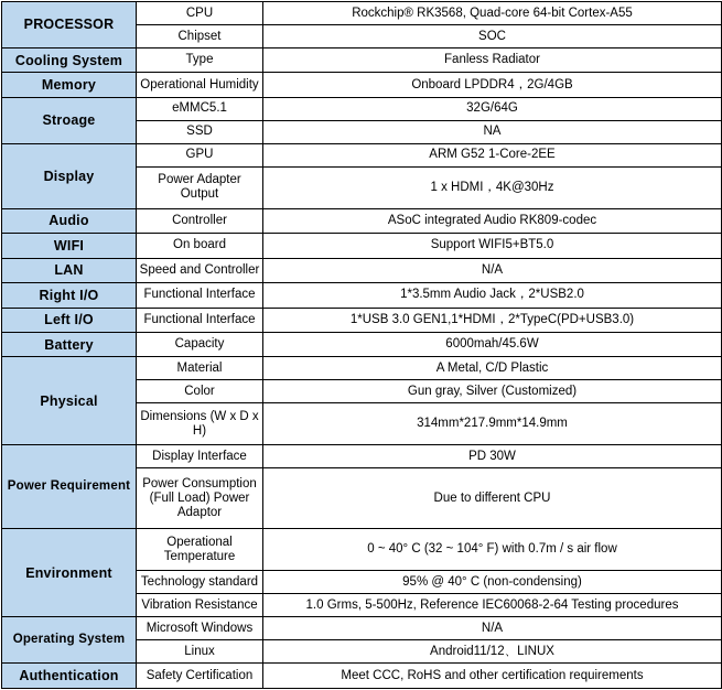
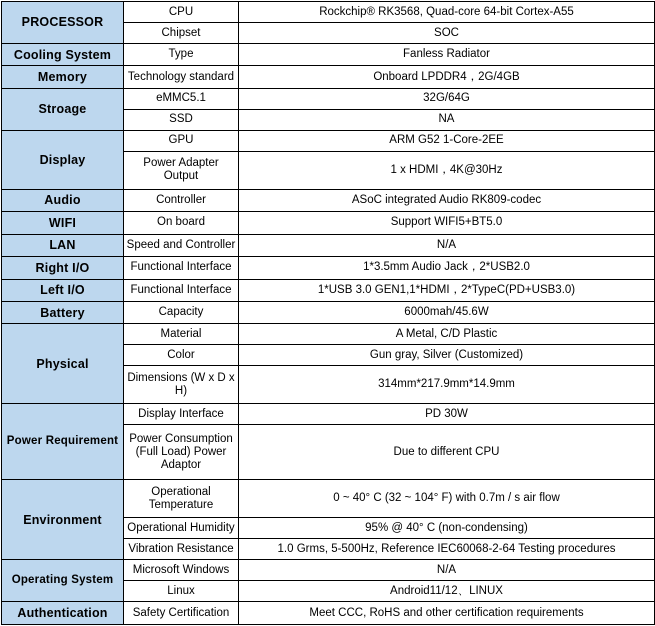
  PROCESSOR	CPU	Rockchip® RK3568, Quad-core 64-bit Cortex-A55
  Chipset	SOC
  Cooling System	Type	Fanless Radiator
- Memory	Operational Humidity	Onboard LPDDR4，2G/4GB
+ Memory	Technology standard	Onboard LPDDR4，2G/4GB
  Stroage	eMMC5.1	32G/64G
  SSD	NA
  Display	GPU	ARM G52 1-Core-2EE
  Power Adapter Output	1 x HDMI，4K@30Hz
  Audio	Controller	ASoC integrated Audio RK809-codec
  WIFI	On board	Support WIFI5+BT5.0
  LAN	Speed and Controller	N/A
  Right I/O	Functional Interface	1*3.5mm Audio Jack，2*USB2.0
  Left I/O	Functional Interface	1*USB 3.0 GEN1,1*HDMI，2*TypeC(PD+USB3.0)
  Battery	Capacity	6000mah/45.6W
  Physical	Material	A Metal, C/D Plastic
  Color	Gun gray, Silver (Customized)
  Dimensions (W x D x H)	314mm*217.9mm*14.9mm
  Power Requirement	Display Interface	PD 30W
  Power Consumption (Full Load) Power Adaptor	Due to different CPU
  Environment	Operational Temperature	0 ~ 40° C (32 ~ 104° F) with 0.7m / s air flow
- Technology standard	95% @ 40° C (non-condensing)
+ Operational Humidity	95% @ 40° C (non-condensing)
  Vibration Resistance	1.0 Grms, 5-500Hz, Reference IEC60068-2-64 Testing procedures
  Operating System	Microsoft Windows	N/A
  Linux	Android11/12、LINUX
  Authentication	Safety Certification	Meet CCC, RoHS and other certification requirements
